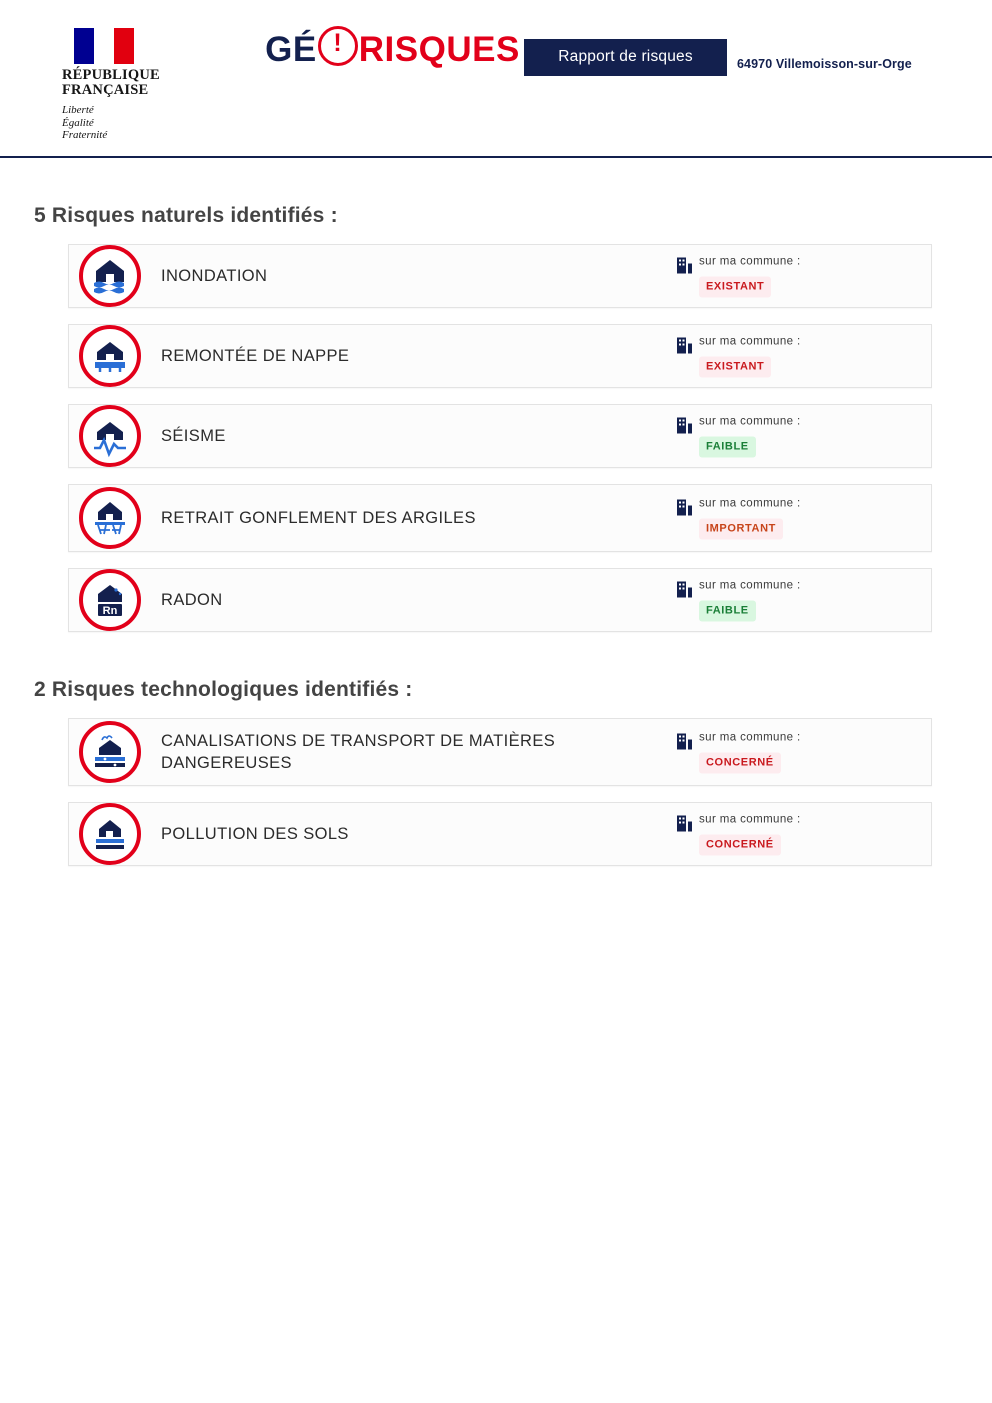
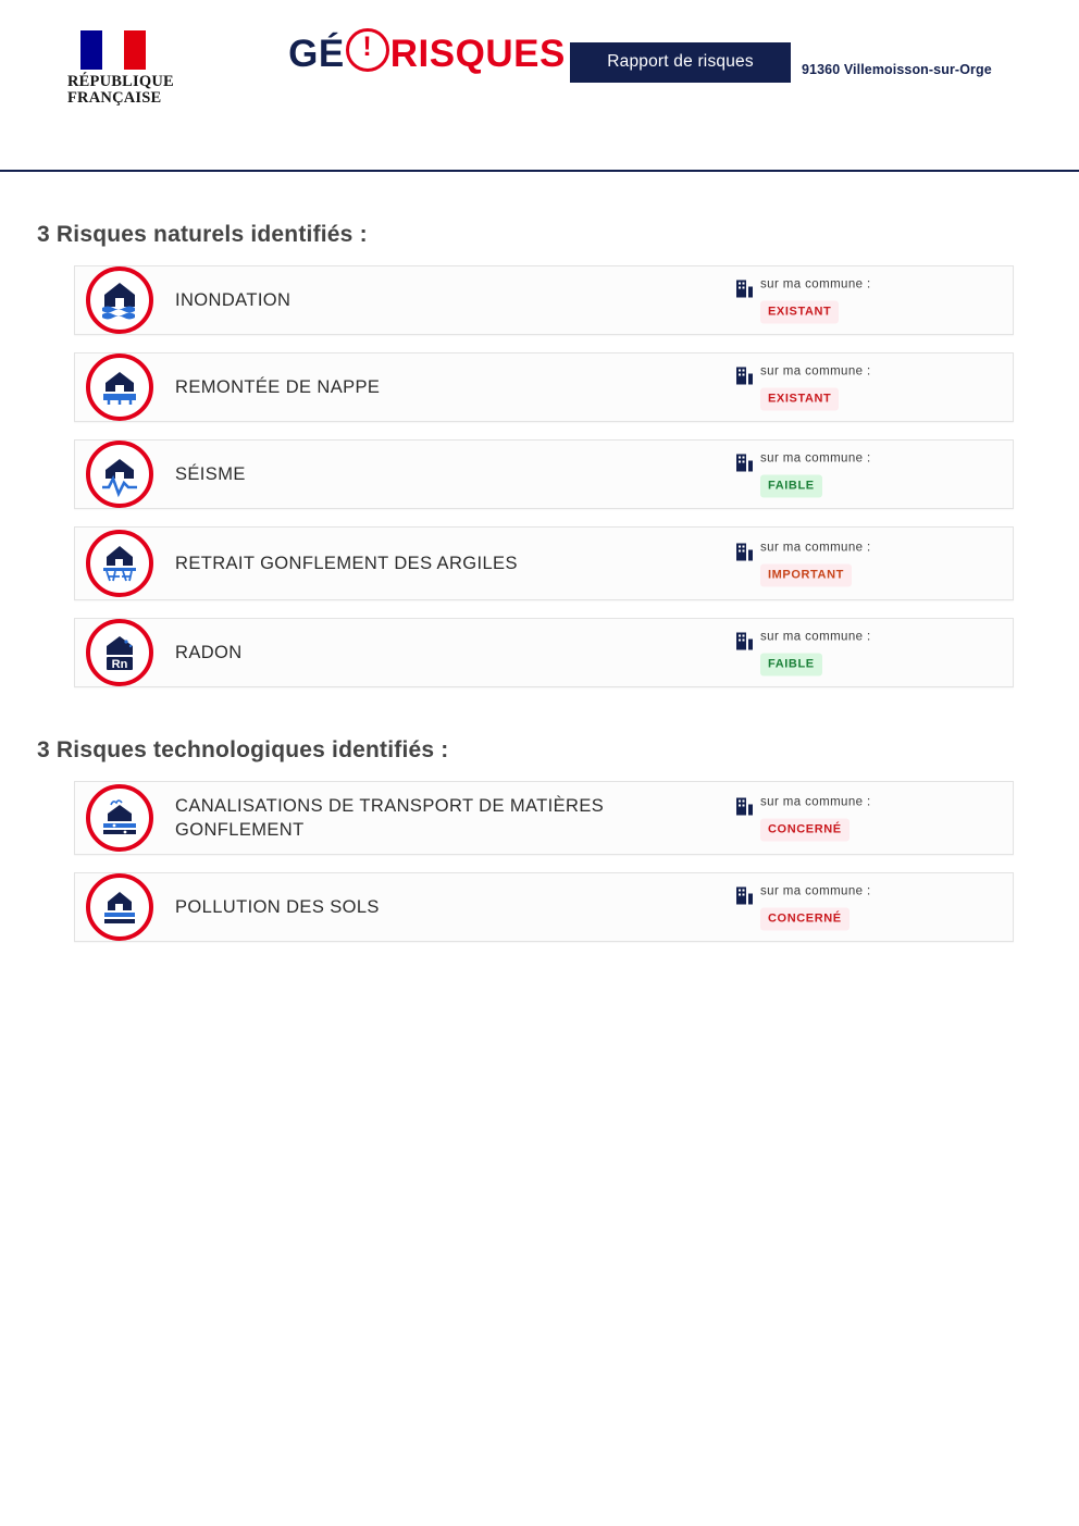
  RÉPUBLIQUE
  FRANÇAISE
- Liberté
- Égalité
- Fraternité
  GÉ RISQUES Rapport de risques
- 64970 Villemoisson-sur-Orge
+ 91360 Villemoisson-sur-Orge
- 5 Risques naturels identifiés :
+ 3 Risques naturels identifiés :
  INONDATION
  sur ma commune :
  EXISTANT
  REMONTÉE DE NAPPE
  sur ma commune :
  EXISTANT
  SÉISME
  sur ma commune :
  FAIBLE
  RETRAIT GONFLEMENT DES ARGILES
  sur ma commune :
  IMPORTANT
  Rn
  RADON
  sur ma commune :
  FAIBLE
- 2 Risques technologiques identifiés :
+ 3 Risques technologiques identifiés :
- CANALISATIONS DE TRANSPORT DE MATIÈRES DANGEREUSES
+ CANALISATIONS DE TRANSPORT DE MATIÈRES GONFLEMENT
  sur ma commune :
  CONCERNÉ
  POLLUTION DES SOLS
  sur ma commune :
  CONCERNÉ
